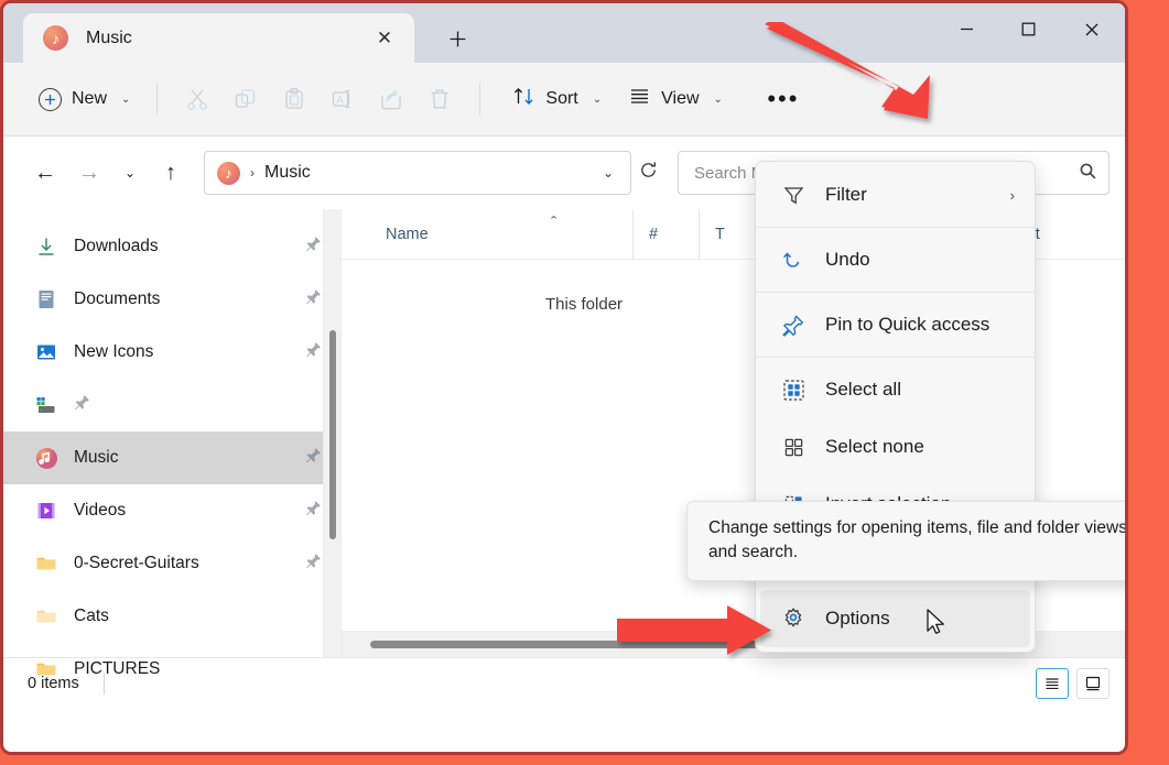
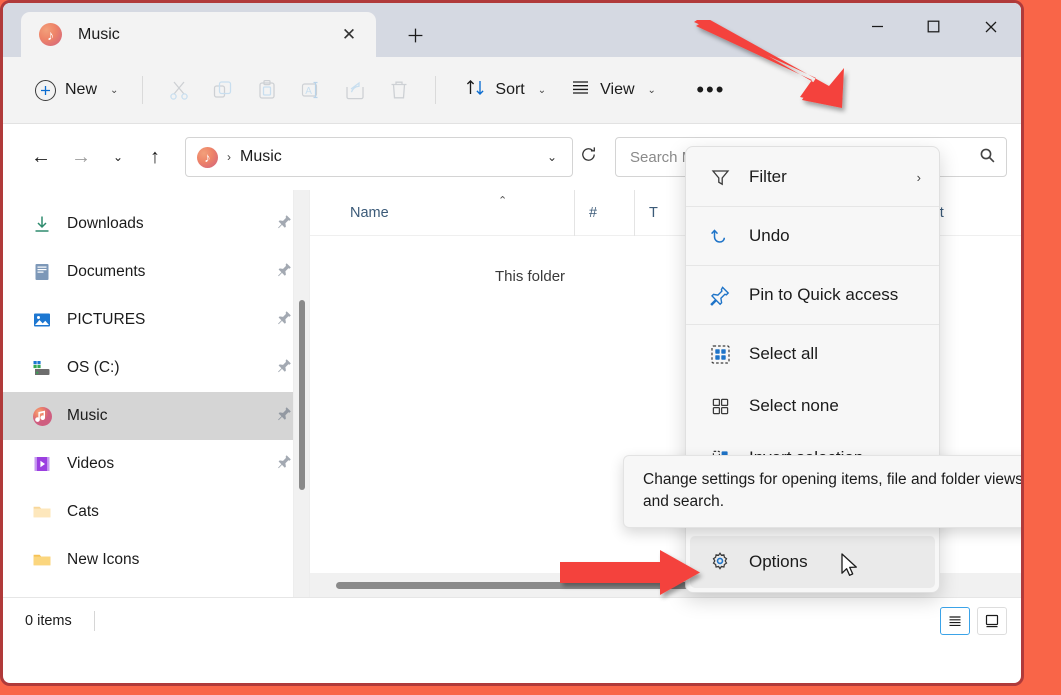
  ♪
  Music
  ✕
  New
  ⌄
  A
  Sort
  ⌄
  View
  ⌄
  •••
  ←
  →
  ⌄
  ↑
  ♪
  ›
  Music
  ⌄
  Search
  Downloads
  Documents
- New Icons
+ PICTURES
+ OS (C:)
  Music
  Videos
- 0-Secret-Guitars
  Cats
- PICTURES
+ New Icons
  Name
  ⌃
  #
  T
  This folder
  0 items
  Filter
  ›
  Undo
  Pin to Quick access
  Select all
  Select none
  Options
  Change settings for opening items, file and folder views and search.
